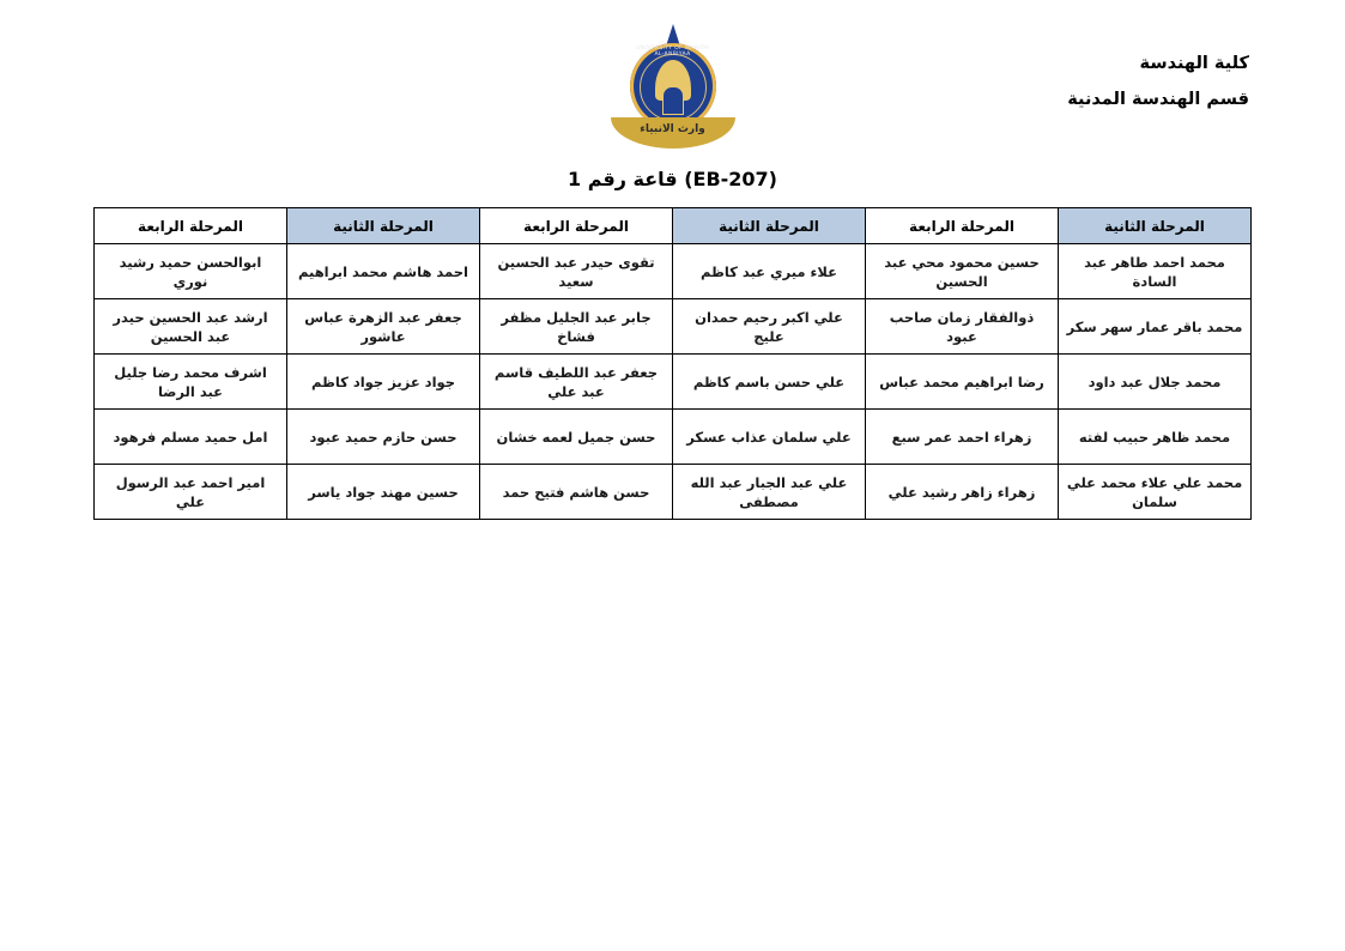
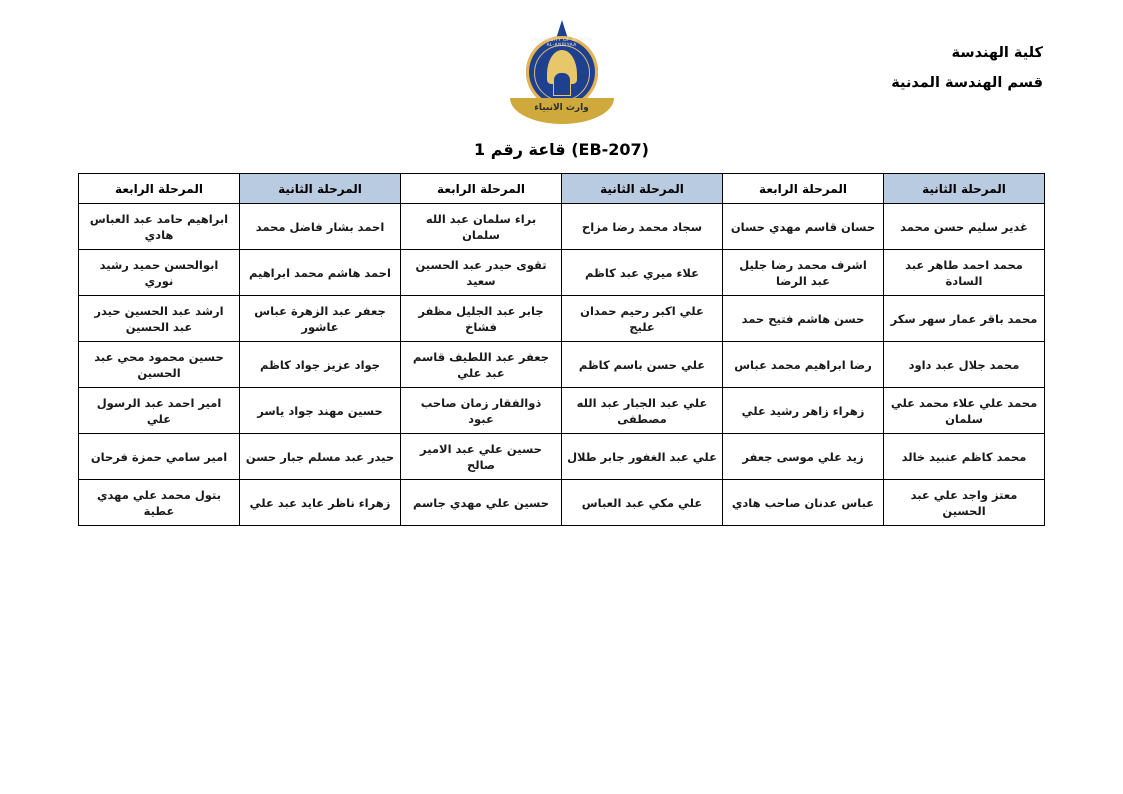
  كلية الهندسة
  قسم الهندسة المدنية
  وارث الانبياء
  (EB-207) قاعة رقم 1
  المرحلة الثانية	المرحلة الرابعة	المرحلة الثانية	المرحلة الرابعة	المرحلة الثانية	المرحلة الرابعة
+ غدير سليم حسن محمد	حسان قاسم مهدي حسان	سجاد محمد رضا مزاح	براء سلمان عبد الله سلمان	احمد بشار فاضل محمد	ابراهيم حامد عبد العباس هادي
- محمد احمد طاهر عبد السادة	حسين محمود محي عبد الحسين	علاء ميري عبد كاظم	تقوى حيدر عبد الحسين سعيد	احمد هاشم محمد ابراهيم	ابوالحسن حميد رشيد نوري
+ محمد احمد طاهر عبد السادة	اشرف محمد رضا جليل عبد الرضا	علاء ميري عبد كاظم	تقوى حيدر عبد الحسين سعيد	احمد هاشم محمد ابراهيم	ابوالحسن حميد رشيد نوري
- محمد باقر عمار سهر سكر	ذوالفقار زمان صاحب عبود	علي اكبر رحيم حمدان عليج	جابر عبد الجليل مظفر فشاخ	جعفر عبد الزهرة عباس عاشور	ارشد عبد الحسين حيدر عبد الحسين
+ محمد باقر عمار سهر سكر	حسن هاشم فتيح حمد	علي اكبر رحيم حمدان عليج	جابر عبد الجليل مظفر فشاخ	جعفر عبد الزهرة عباس عاشور	ارشد عبد الحسين حيدر عبد الحسين
- محمد جلال عبد داود	رضا ابراهيم محمد عباس	علي حسن باسم كاظم	جعفر عبد اللطيف قاسم عبد علي	جواد عزيز جواد كاظم	اشرف محمد رضا جليل عبد الرضا
+ محمد جلال عبد داود	رضا ابراهيم محمد عباس	علي حسن باسم كاظم	جعفر عبد اللطيف قاسم عبد علي	جواد عزيز جواد كاظم	حسين محمود محي عبد الحسين
- محمد ظاهر حبيب لفته	زهراء احمد عمر سبع	علي سلمان عذاب عسكر	حسن جميل لعمه خشان	حسن حازم حميد عبود	امل حميد مسلم فرهود
- محمد علي علاء محمد علي سلمان	زهراء زاهر رشيد علي	علي عبد الجبار عبد الله مصطفى	حسن هاشم فتيح حمد	حسين مهند جواد ياسر	امير احمد عبد الرسول علي
+ محمد علي علاء محمد علي سلمان	زهراء زاهر رشيد علي	علي عبد الجبار عبد الله مصطفى	ذوالفقار زمان صاحب عبود	حسين مهند جواد ياسر	امير احمد عبد الرسول علي
+ محمد كاظم عنبيد خالد	زيد علي موسى جعفر	علي عبد الغفور جابر طلال	حسين علي عبد الامير صالح	حيدر عبد مسلم جبار حسن	امير سامي حمزة فرحان
+ معتز واجد علي عبد الحسين	عباس عدنان صاحب هادي	علي مكي عبد العباس	حسين علي مهدي جاسم	زهراء ناظر عايد عبد علي	بتول محمد علي مهدي عطية
